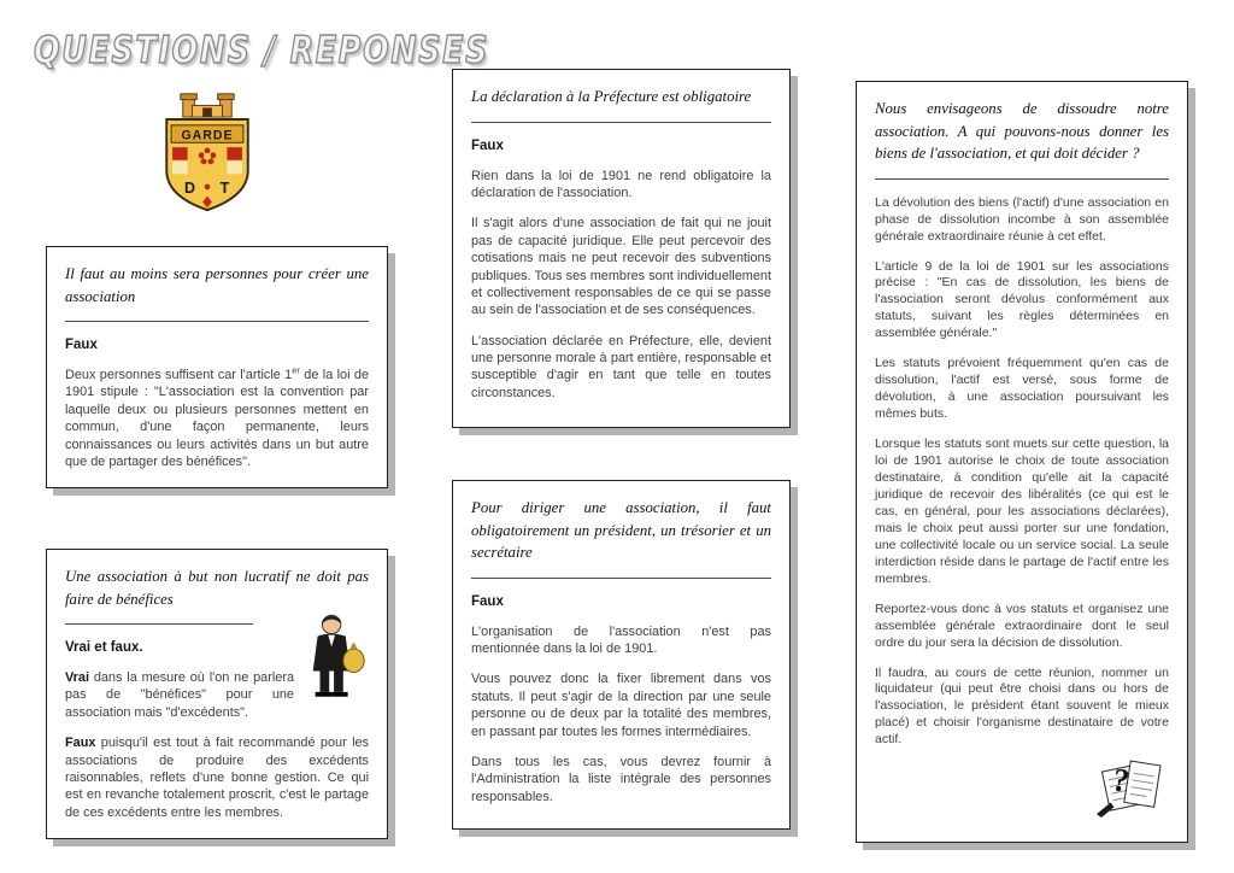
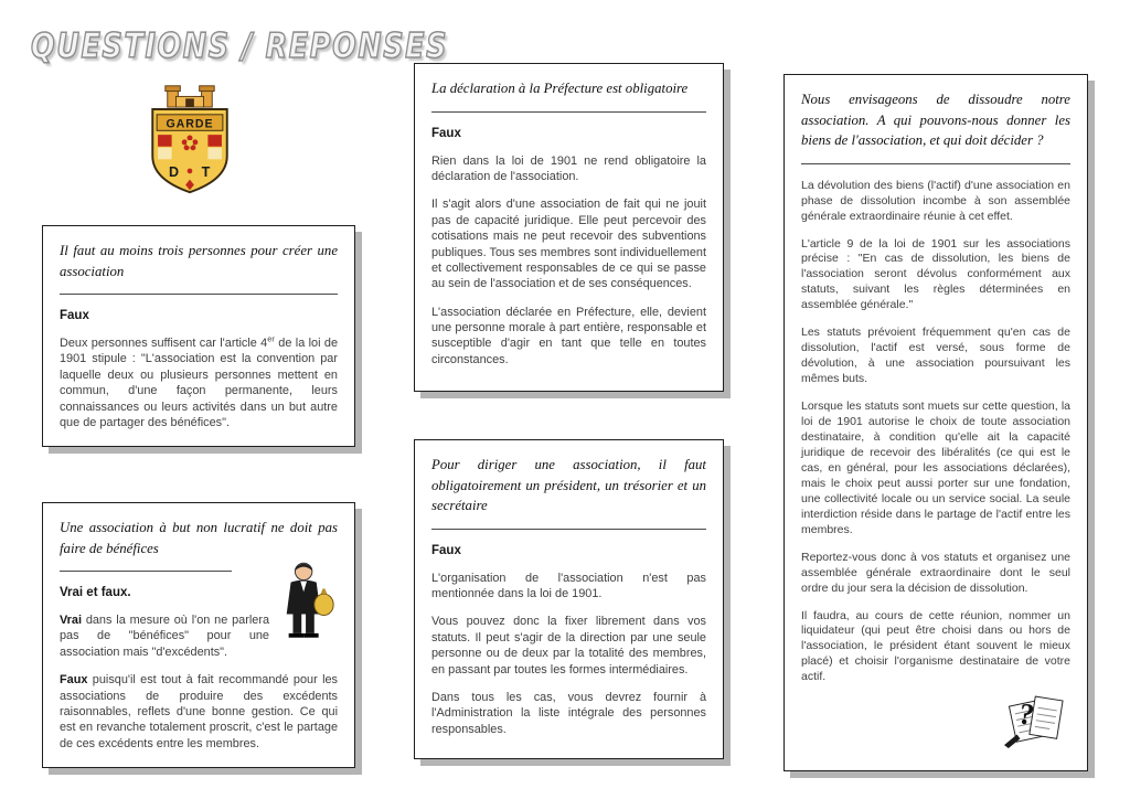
  QUESTIONS / REPONSES
  GARDE
  D
  T
- Il faut au moins sera personnes pour créer une association
+ Il faut au moins trois personnes pour créer une association
  Faux
- Deux personnes suffisent car l'article 1er de la loi de 1901 stipule : "L'association est la convention par laquelle deux ou plusieurs personnes mettent en commun, d'une façon permanente, leurs connaissances ou leurs activités dans un but autre que de partager des bénéfices".
+ Deux personnes suffisent car l'article 4er de la loi de 1901 stipule : "L'association est la convention par laquelle deux ou plusieurs personnes mettent en commun, d'une façon permanente, leurs connaissances ou leurs activités dans un but autre que de partager des bénéfices".
  Une association à but non lucratif ne doit pas faire de bénéfices
  Vrai et faux.
  Vrai dans la mesure où l'on ne parlera pas de "bénéfices" pour une association mais "d'excédents".
  Faux puisqu'il est tout à fait recommandé pour les associations de produire des excédents raisonnables, reflets d'une bonne gestion. Ce qui est en revanche totalement proscrit, c'est le partage de ces excédents entre les membres.
  La déclaration à la Préfecture est obligatoire
  Faux
  Rien dans la loi de 1901 ne rend obligatoire la déclaration de l'association.
  Il s'agit alors d'une association de fait qui ne jouit pas de capacité juridique. Elle peut percevoir des cotisations mais ne peut recevoir des subventions publiques. Tous ses membres sont individuellement et collectivement responsables de ce qui se passe au sein de l'association et de ses conséquences.
  L'association déclarée en Préfecture, elle, devient une personne morale à part entière, responsable et susceptible d'agir en tant que telle en toutes circonstances.
  Pour diriger une association, il faut obligatoirement un président, un trésorier et un secrétaire
  Faux
  L'organisation de l'association n'est pas mentionnée dans la loi de 1901.
  Vous pouvez donc la fixer librement dans vos statuts. Il peut s'agir de la direction par une seule personne ou de deux par la totalité des membres, en passant par toutes les formes intermédiaires.
  Dans tous les cas, vous devrez fournir à l'Administration la liste intégrale des personnes responsables.
  Nous envisageons de dissoudre notre association. A qui pouvons-nous donner les biens de l'association, et qui doit décider ?
  La dévolution des biens (l'actif) d'une association en phase de dissolution incombe à son assemblée générale extraordinaire réunie à cet effet.
  L'article 9 de la loi de 1901 sur les associations précise : "En cas de dissolution, les biens de l'association seront dévolus conformément aux statuts, suivant les règles déterminées en assemblée générale."
  Les statuts prévoient fréquemment qu'en cas de dissolution, l'actif est versé, sous forme de dévolution, à une association poursuivant les mêmes buts.
  Lorsque les statuts sont muets sur cette question, la loi de 1901 autorise le choix de toute association destinataire, à condition qu'elle ait la capacité juridique de recevoir des libéralités (ce qui est le cas, en général, pour les associations déclarées), mais le choix peut aussi porter sur une fondation, une collectivité locale ou un service social. La seule interdiction réside dans le partage de l'actif entre les membres.
  Reportez-vous donc à vos statuts et organisez une assemblée générale extraordinaire dont le seul ordre du jour sera la décision de dissolution.
  Il faudra, au cours de cette réunion, nommer un liquidateur (qui peut être choisi dans ou hors de l'association, le président étant souvent le mieux placé) et choisir l'organisme destinataire de votre actif.
  ?
